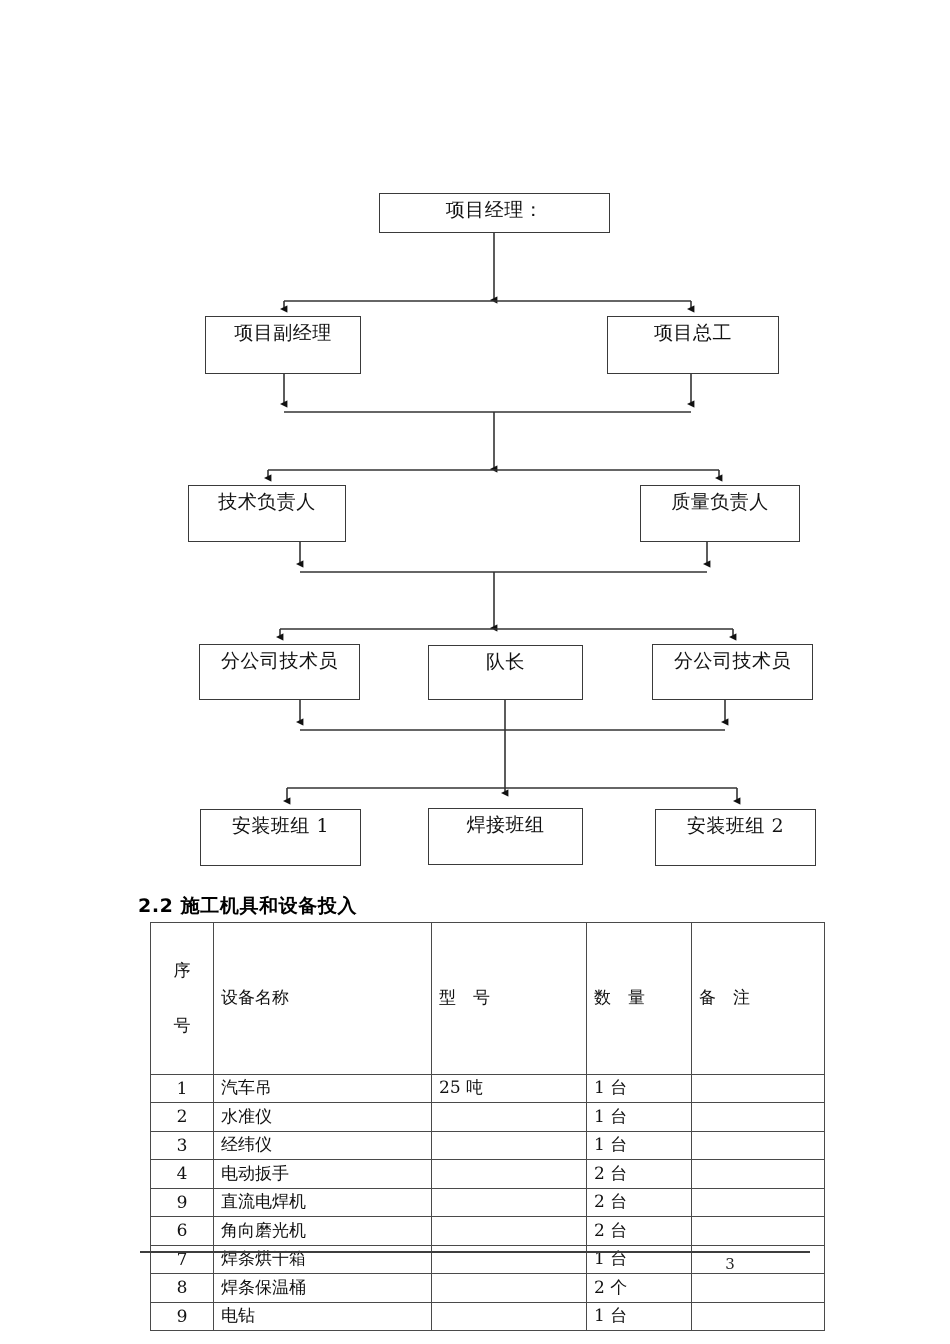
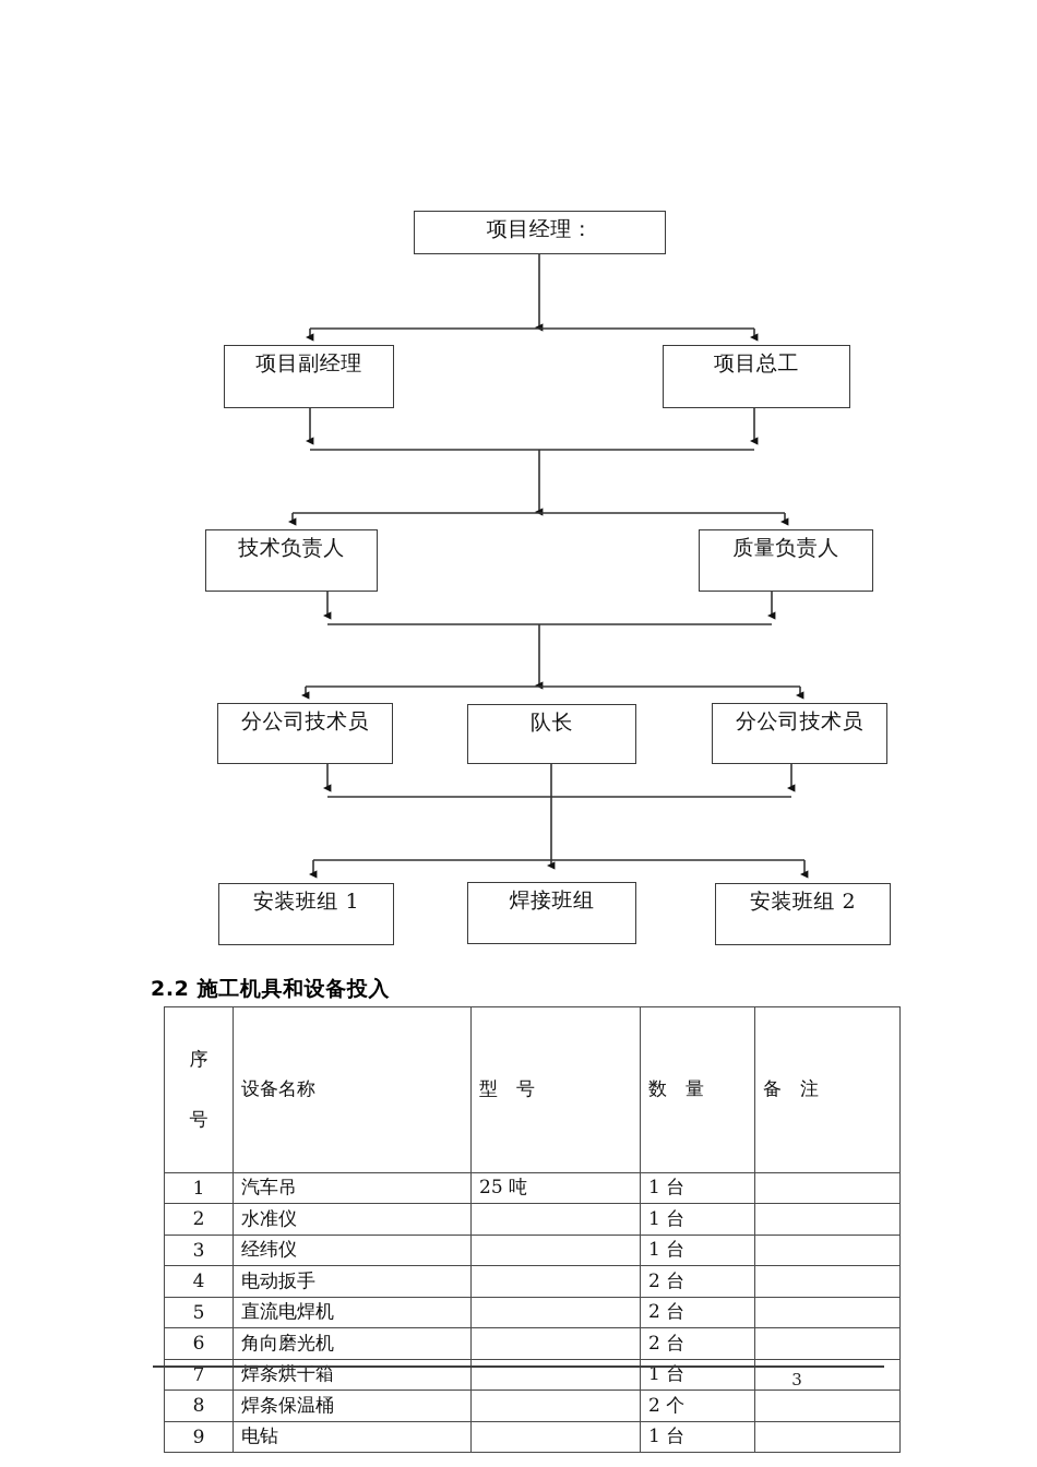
  项目经理：
  项目副经理
  项目总工
  技术负责人
  质量负责人
  分公司技术员
  队长
  分公司技术员
  安装班组 1
  焊接班组
  安装班组 2
  2.2 施工机具和设备投入
  序 号	设备名称	型 号	数 量	备 注
  1	汽车吊	25 吨	1 台
  2	水准仪		1 台
  3	经纬仪		1 台
  4	电动扳手		2 台
- 9	直流电焊机		2 台
+ 5	直流电焊机		2 台
  6	角向磨光机		2 台
  7	焊条烘干箱		1 台
  8	焊条保温桶		2 个
  9	电钻		1 台
  3
